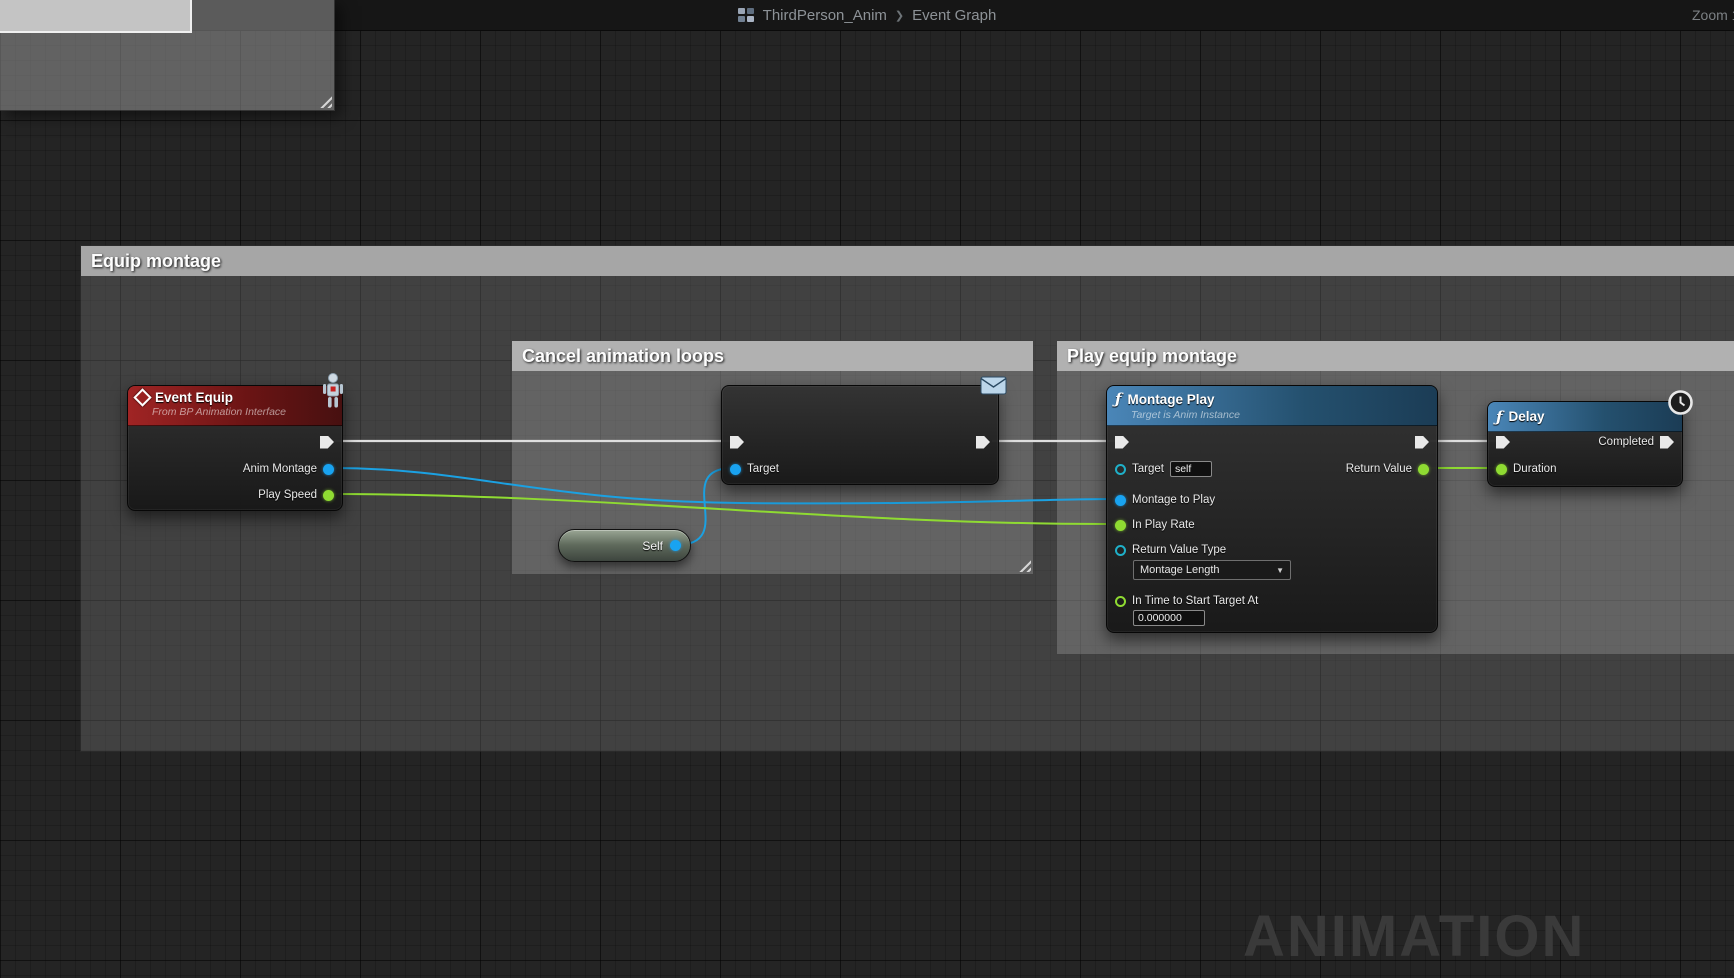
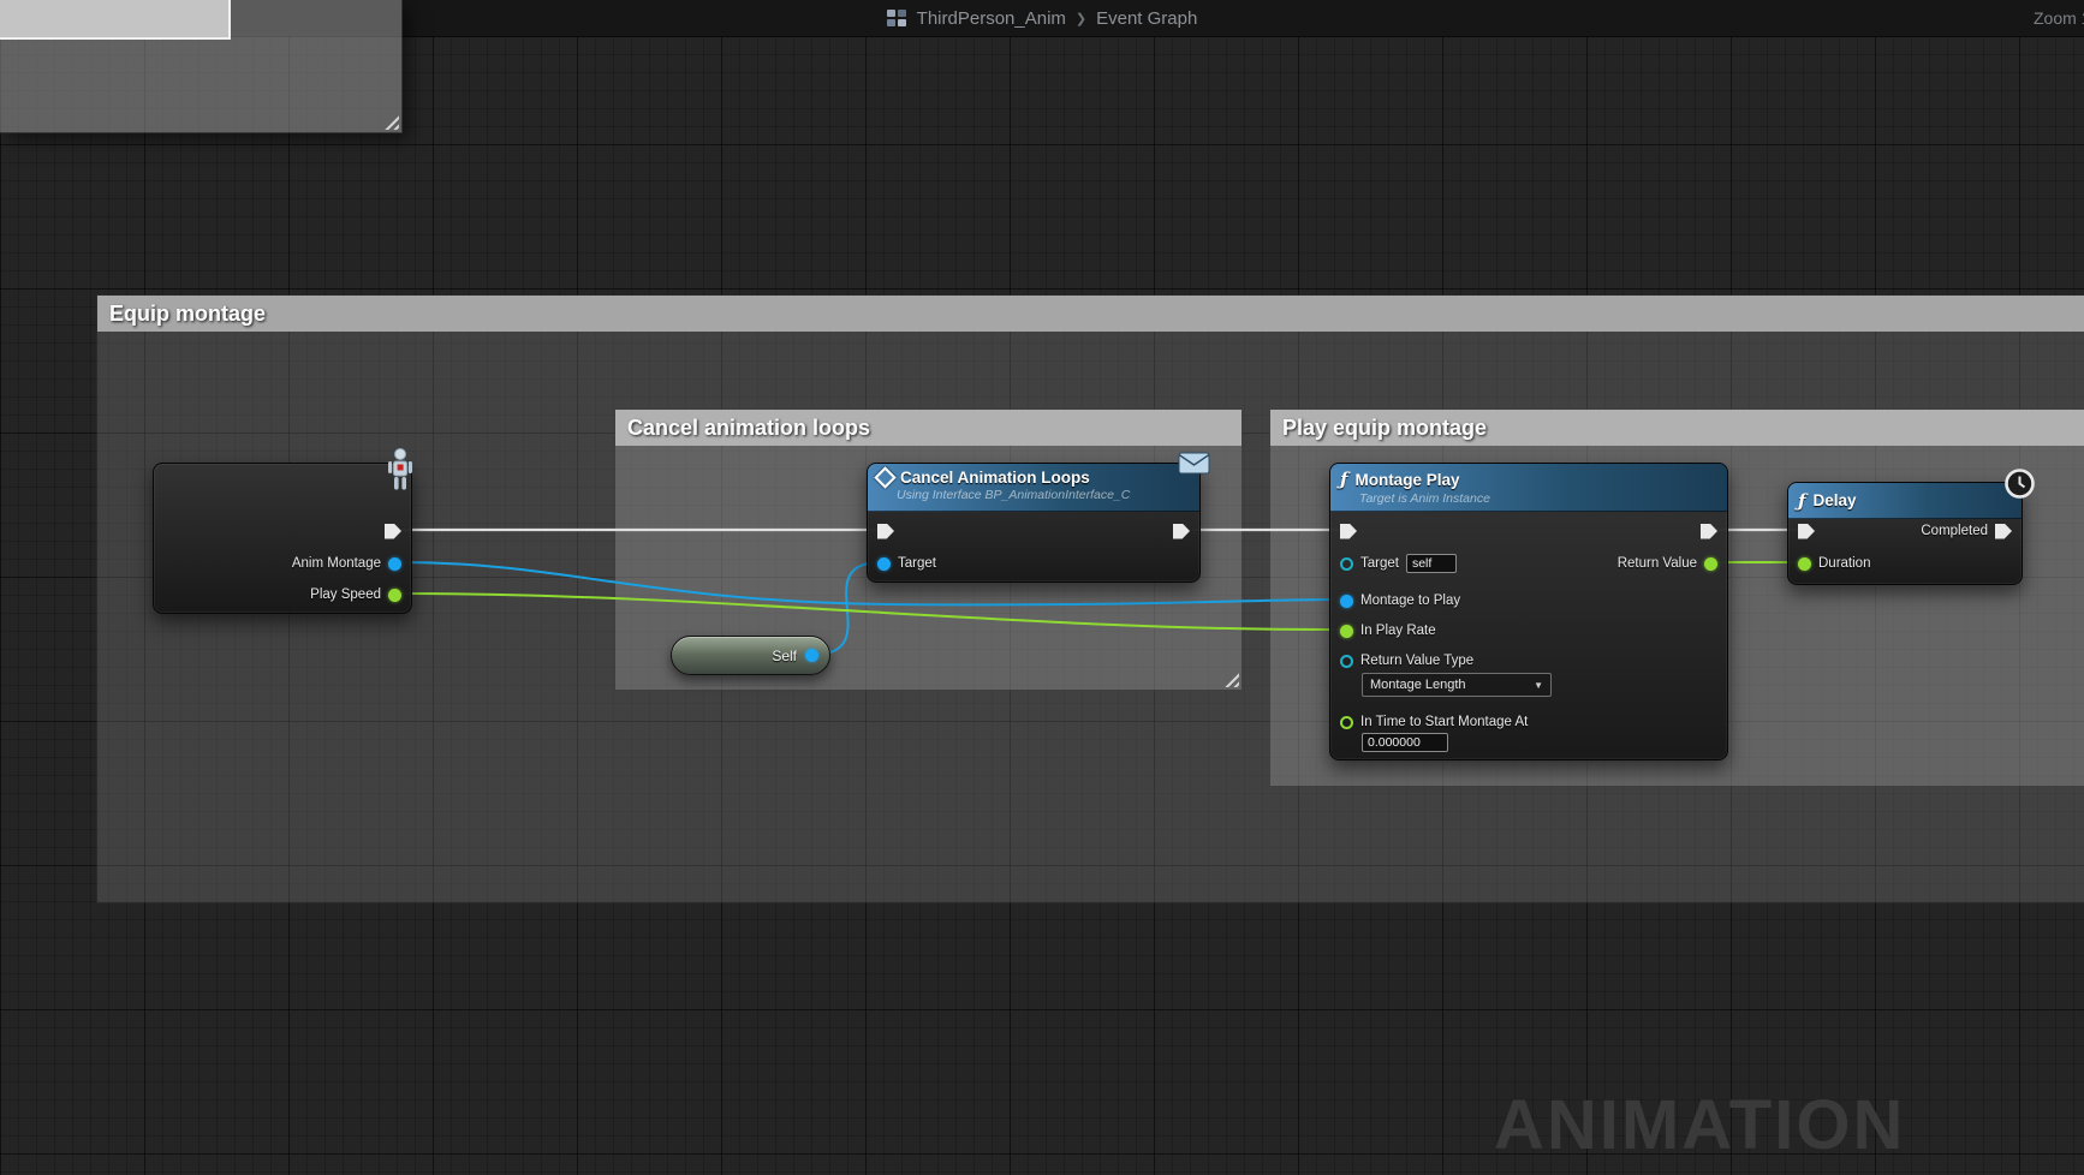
  ANIMATION
  ThirdPerson_Anim
  ❯
  Event Graph
  Equip montage
  Cancel animation loops
  Play equip montage
- Event Equip
- From BP Animation Interface
  Anim Montage
  Play Speed
+ Cancel Animation Loops
+ Using Interface BP_AnimationInterface_C
  Target
  Self
  ƒ
  Montage Play
  Target is Anim Instance
  Target
  self
  Return Value
  Montage to Play
  In Play Rate
  Return Value Type
  Montage Length
  ▼
- In Time to Start Target At
+ In Time to Start Montage At
  0.000000
  ƒ
  Delay
  Completed
  Duration
